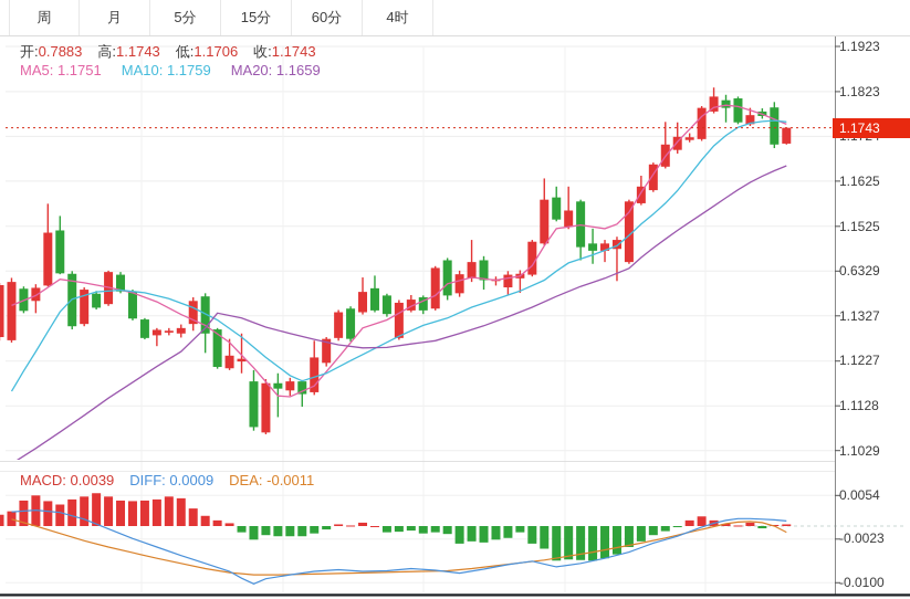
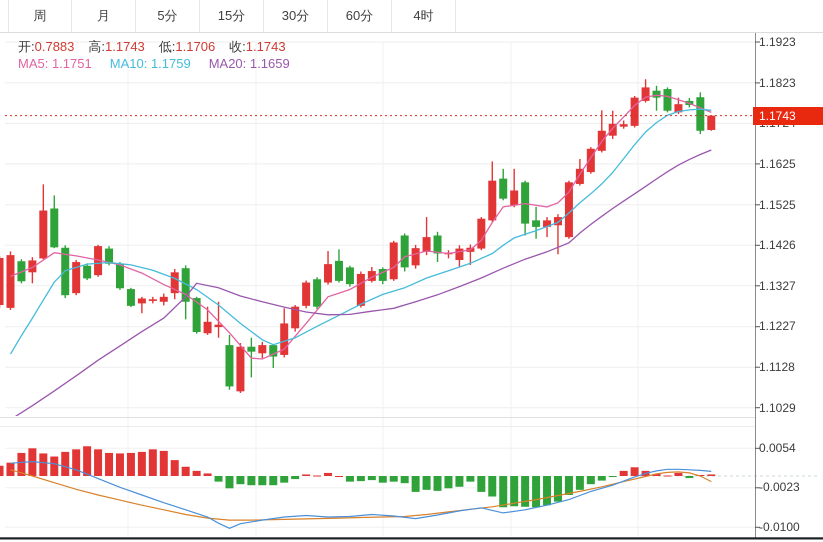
  周
  月
  5分
  15分
+ 30分
  60分
  4时
  开:0.7883 高:1.1743 低:1.1706 收:1.1743
  MA5: 1.1751 MA10: 1.1759 MA20: 1.1659
- MACD: 0.0039 DIFF: 0.0009 DEA: -0.0011
  1.1923
  1.1823
  1.1625
  1.1525
- 0.6329
+ 1.1426
  1.1327
  1.1227
  1.1128
  1.1029
  0.0054
  -0.0023
  -0.0100
  1.1743
